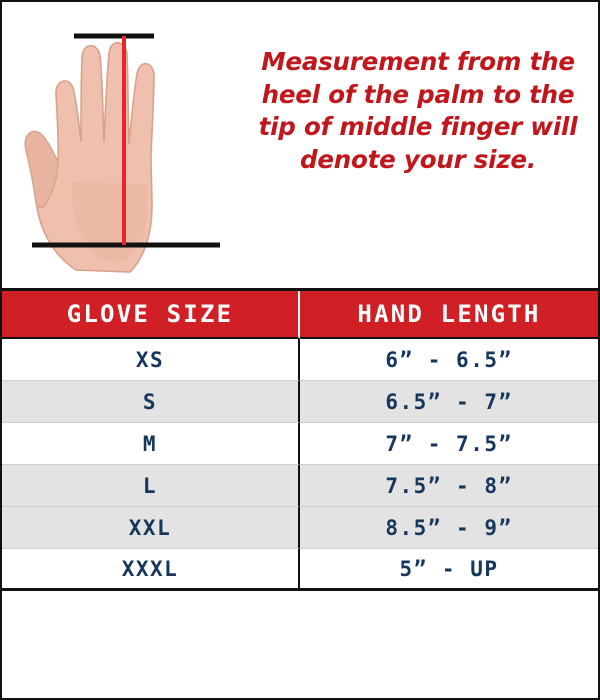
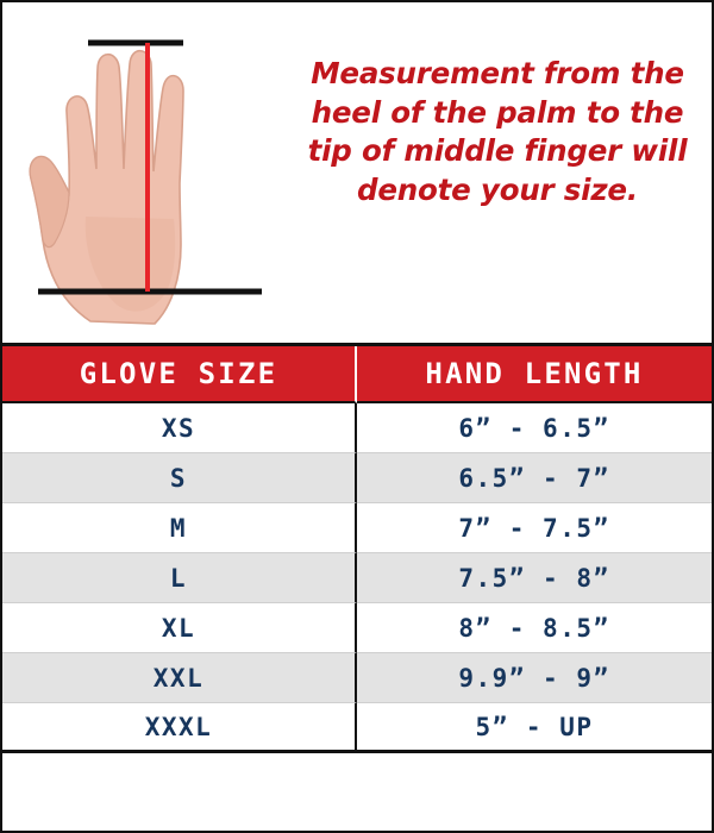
  Measurement from the heel of the palm to the tip of middle finger will denote your size.
  GLOVE SIZE
  HAND LENGTH
  XS
  6” - 6.5”
  S
  6.5” - 7”
  M
  7” - 7.5”
  L
  7.5” - 8”
+ XL
+ 8” - 8.5”
  XXL
- 8.5” - 9”
+ 9.9” - 9”
  XXXL
  5” - UP
